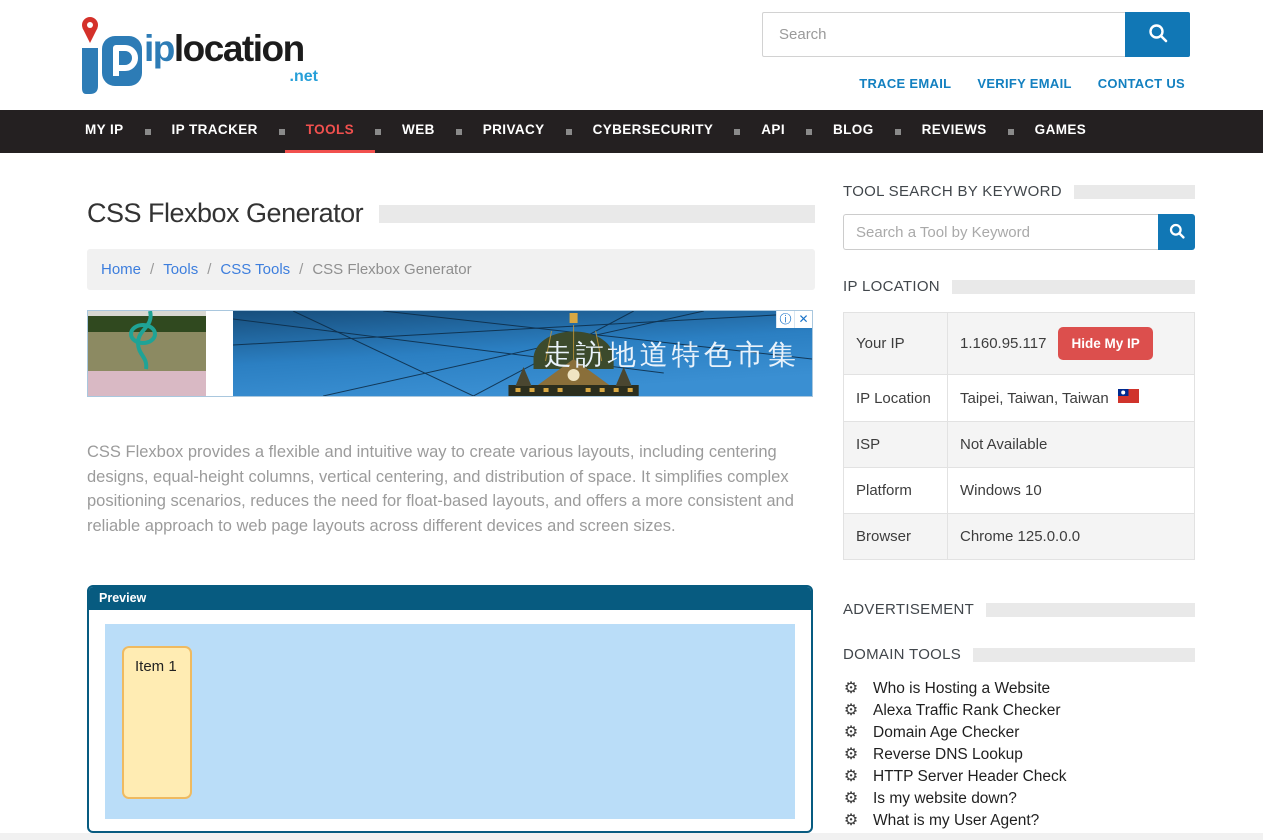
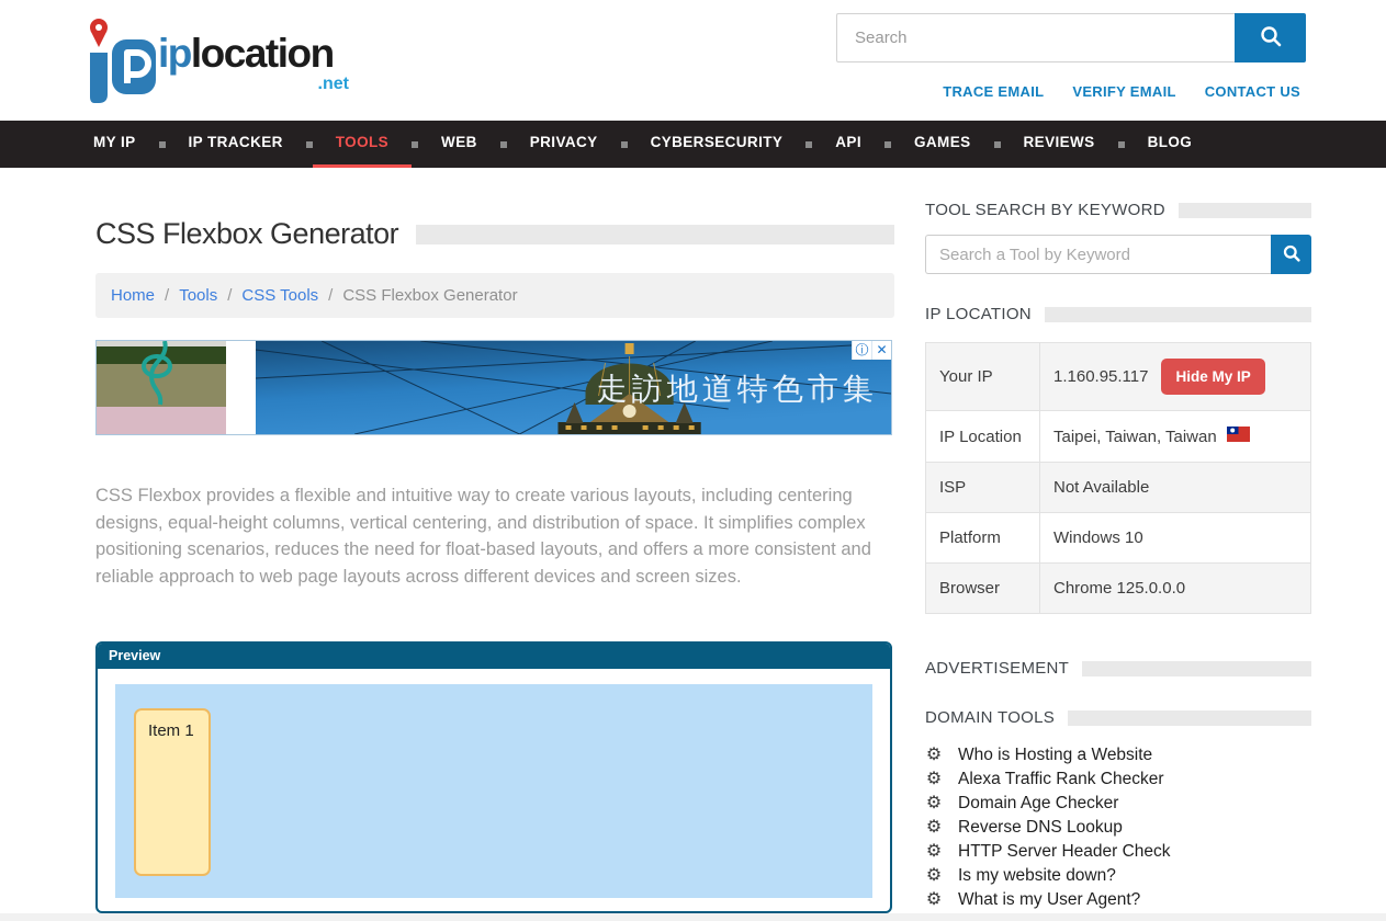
  iplocation
  .net
  Search
  TRACE EMAIL
  VERIFY EMAIL
  CONTACT US
  MY IP
  IP TRACKER
  TOOLS
  WEB
  PRIVACY
  CYBERSECURITY
  API
- BLOG
+ GAMES
  REVIEWS
- GAMES
+ BLOG
  CSS Flexbox Generator
  Home
  /
  Tools
  /
  CSS Tools
  /
  CSS Flexbox Generator
  走訪地道特色市集
  ⓘ
  ✕
  CSS Flexbox provides a flexible and intuitive way to create various layouts, including centering designs, equal-height columns, vertical centering, and distribution of space. It simplifies complex positioning scenarios, reduces the need for float-based layouts, and offers a more consistent and reliable approach to web page layouts across different devices and screen sizes.
  Preview
  Item 1
  TOOL SEARCH BY KEYWORD
  Search a Tool by Keyword
  IP LOCATION
  Your IP	1.160.95.117 Hide My IP
  IP Location	Taipei, Taiwan, Taiwan
  ISP	Not Available
  Platform	Windows 10
  Browser	Chrome 125.0.0.0
  ADVERTISEMENT
  DOMAIN TOOLS
  ⚙
  Who is Hosting a Website
  ⚙
  Alexa Traffic Rank Checker
  ⚙
  Domain Age Checker
  ⚙
  Reverse DNS Lookup
  ⚙
  HTTP Server Header Check
  ⚙
  Is my website down?
  ⚙
  What is my User Agent?
